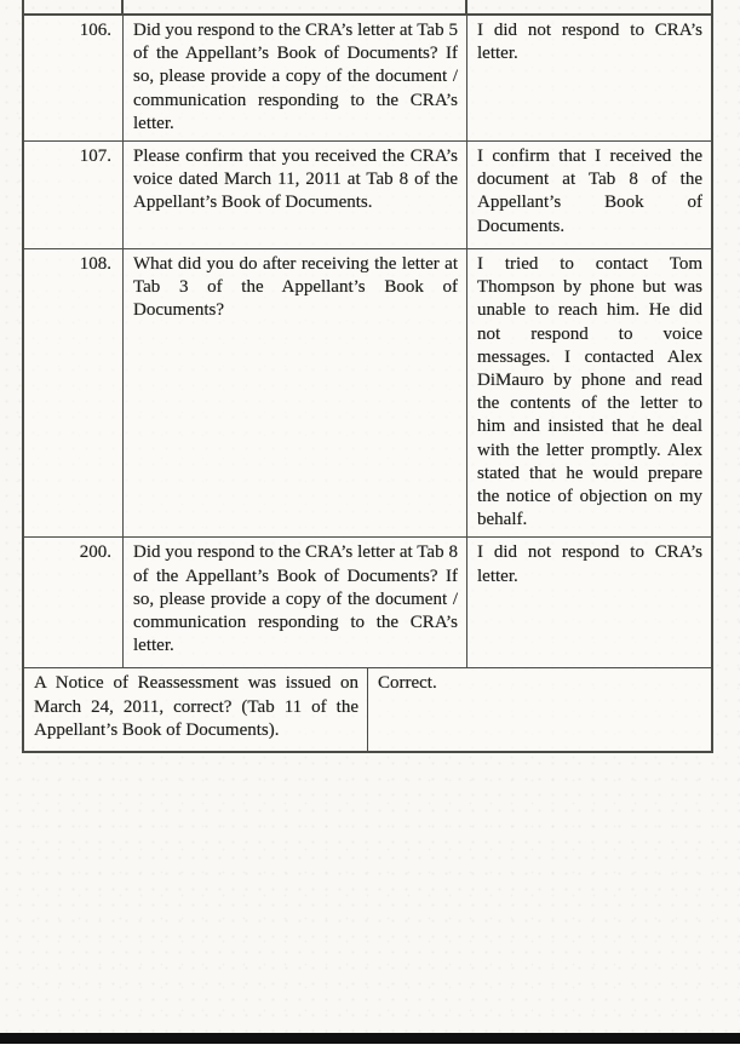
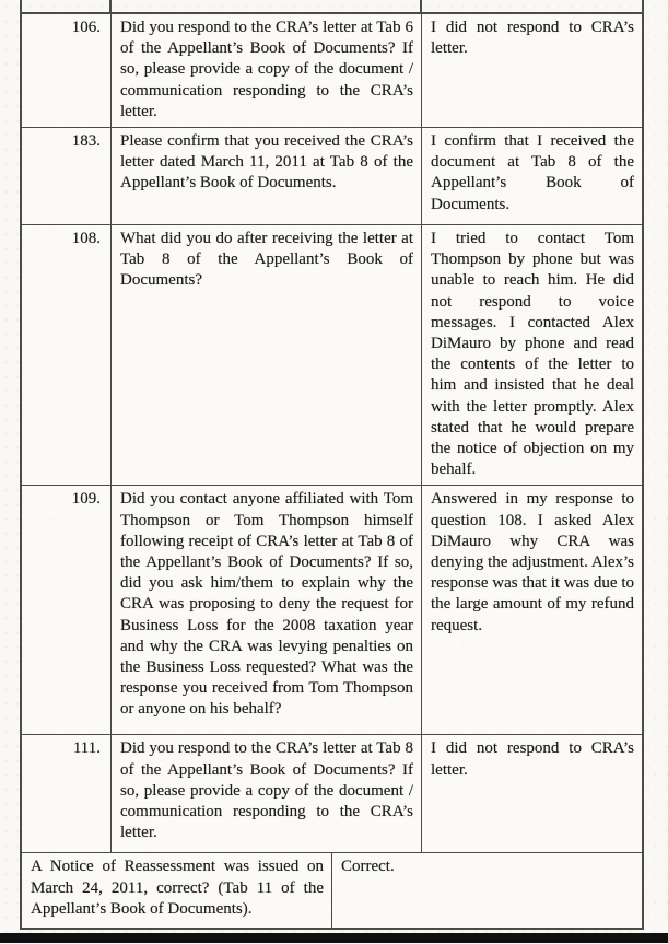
  106.
- Did you respond to the CRA’s letter at Tab 5 of the Appellant’s Book of Documents? If so, please provide a copy of the document / communication responding to the CRA’s letter.
+ Did you respond to the CRA’s letter at Tab 6 of the Appellant’s Book of Documents? If so, please provide a copy of the document / communication responding to the CRA’s letter.
  I did not respond to CRA’s letter.
- 107.
+ 183.
- Please confirm that you received the CRA’s voice dated March 11, 2011 at Tab 8 of the Appellant’s Book of Documents.
+ Please confirm that you received the CRA’s letter dated March 11, 2011 at Tab 8 of the Appellant’s Book of Documents.
  I confirm that I received the document at Tab 8 of the Appellant’s Book of Documents.
  108.
- What did you do after receiving the letter at Tab 3 of the Appellant’s Book of Documents?
+ What did you do after receiving the letter at Tab 8 of the Appellant’s Book of Documents?
  I tried to contact Tom Thompson by phone but was unable to reach him. He did not respond to voice messages. I contacted Alex DiMauro by phone and read the contents of the letter to him and insisted that he deal with the letter promptly. Alex stated that he would prepare the notice of objection on my behalf.
+ 109.
+ Did you contact anyone affiliated with Tom Thompson or Tom Thompson himself following receipt of CRA’s letter at Tab 8 of the Appellant’s Book of Documents? If so, did you ask him/them to explain why the CRA was proposing to deny the request for Business Loss for the 2008 taxation year and why the CRA was levying penalties on the Business Loss requested? What was the response you received from Tom Thompson or anyone on his behalf?
+ Answered in my response to question 108. I asked Alex DiMauro why CRA was denying the adjustment. Alex’s response was that it was due to the large amount of my refund request.
- 200.
+ 111.
  Did you respond to the CRA’s letter at Tab 8 of the Appellant’s Book of Documents? If so, please provide a copy of the document / communication responding to the CRA’s letter.
  I did not respond to CRA’s letter.
  A Notice of Reassessment was issued on March 24, 2011, correct? (Tab 11 of the Appellant’s Book of Documents).
  Correct.
